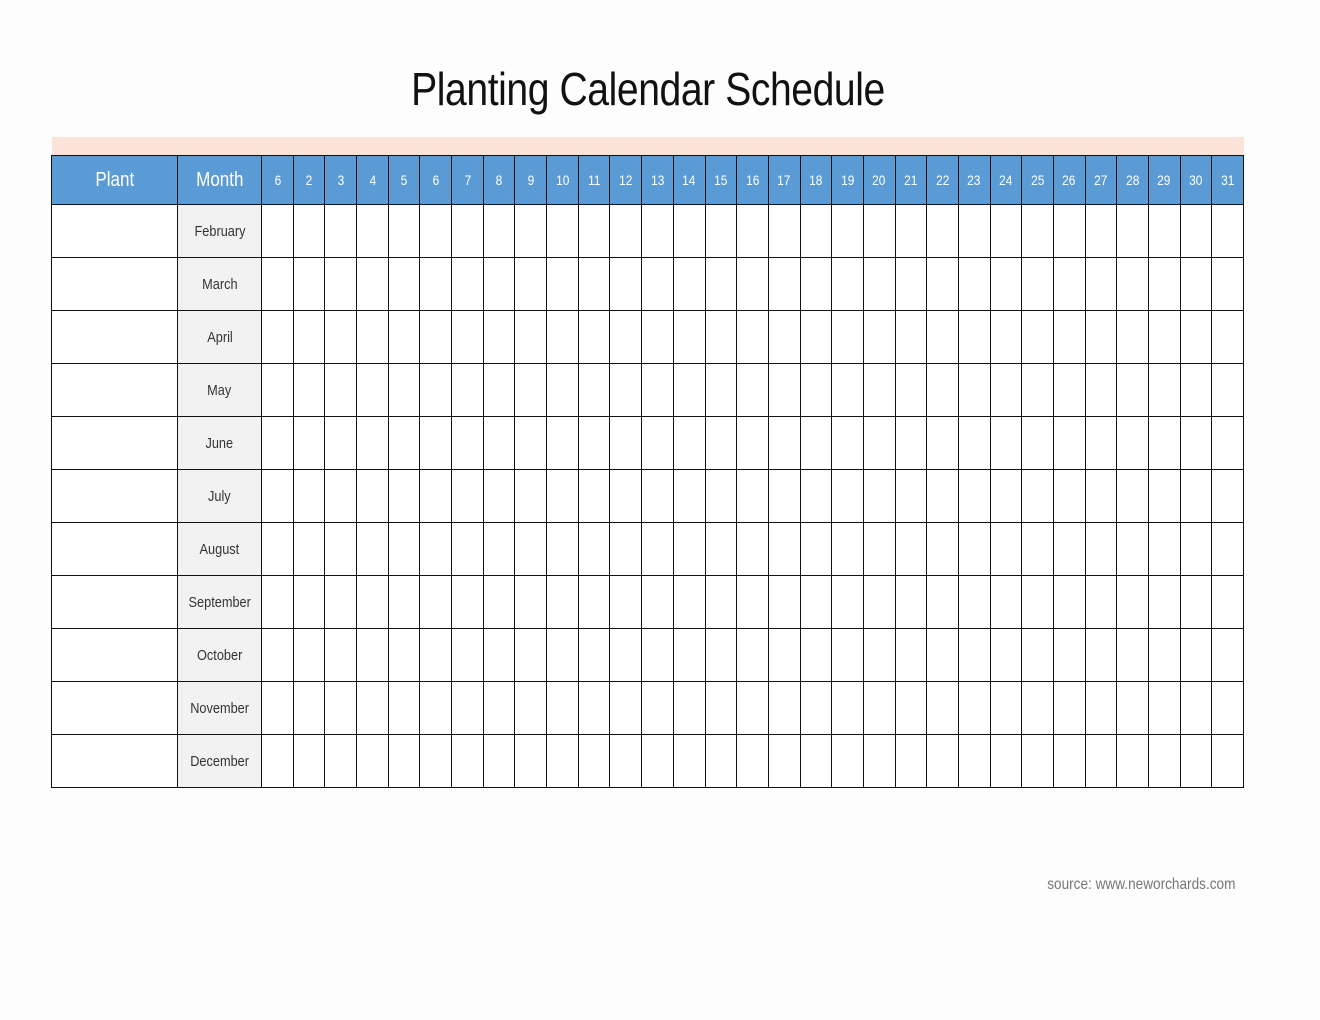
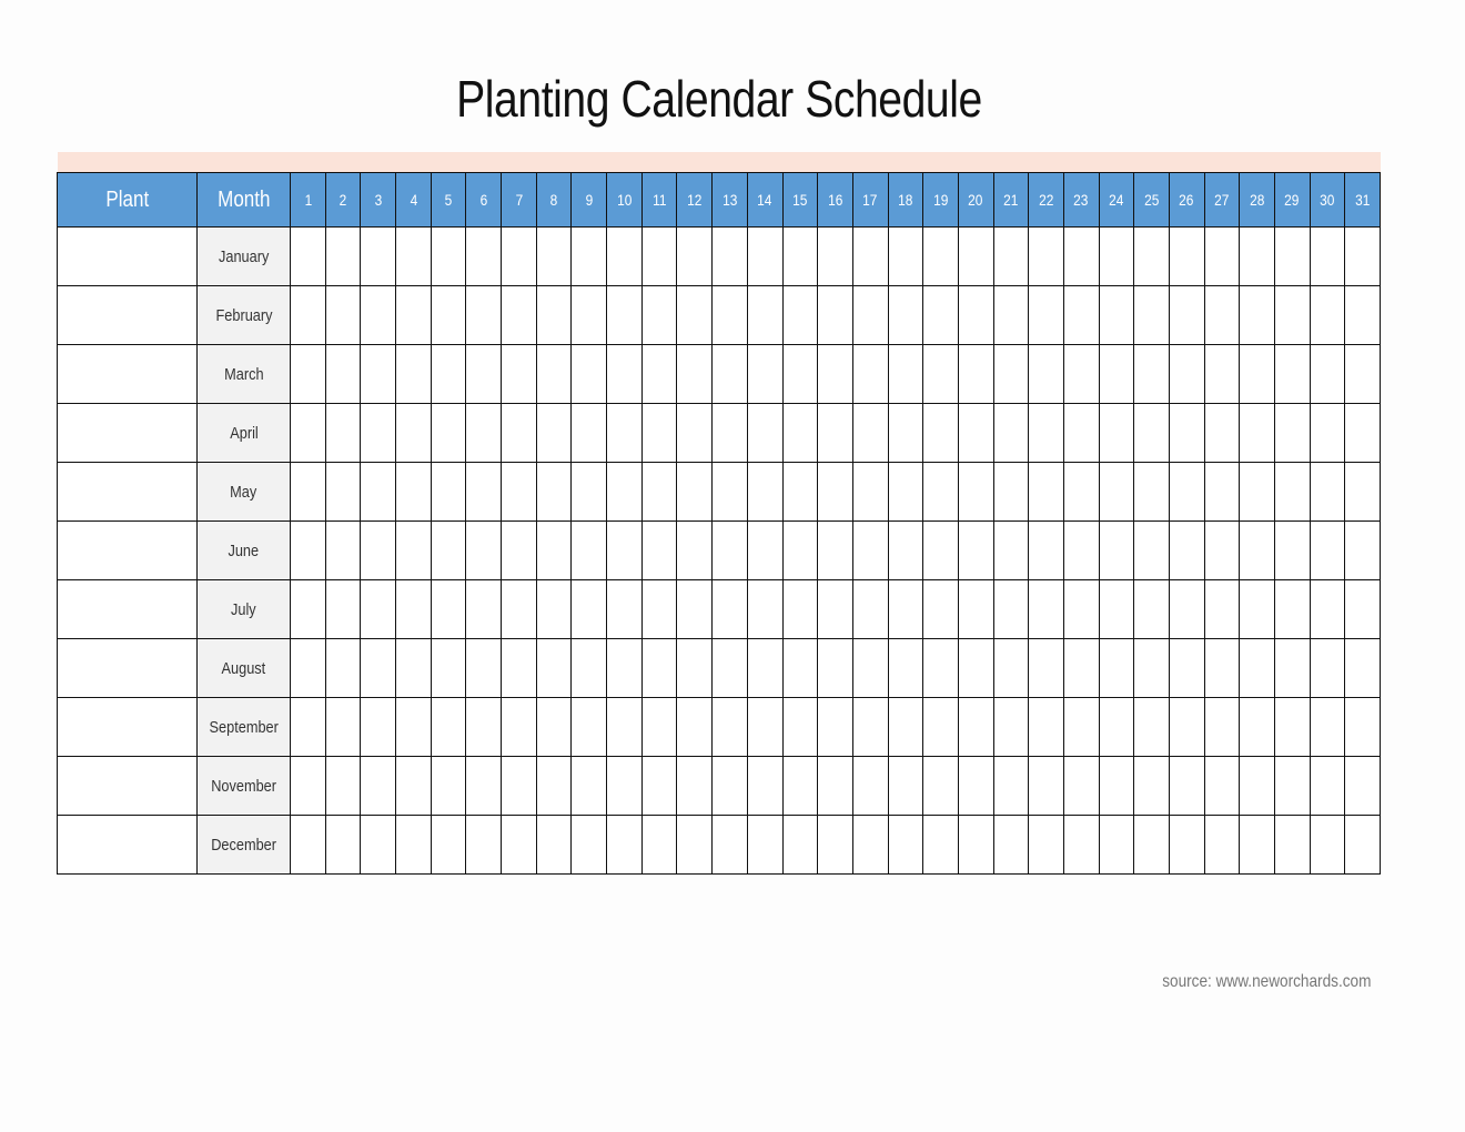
  Planting Calendar Schedule
- Plant	Month	6	2	3	4	5	6	7	8	9	10	11	12	13	14	15	16	17	18	19	20	21	22	23	24	25	26	27	28	29	30	31
+ Plant	Month	1	2	3	4	5	6	7	8	9	10	11	12	13	14	15	16	17	18	19	20	21	22	23	24	25	26	27	28	29	30	31
+ 	January
  	February
  	March
  	April
  	May
  	June
  	July
  	August
  	September
- 	October
  	November
  	December
  source: www.neworchards.com
